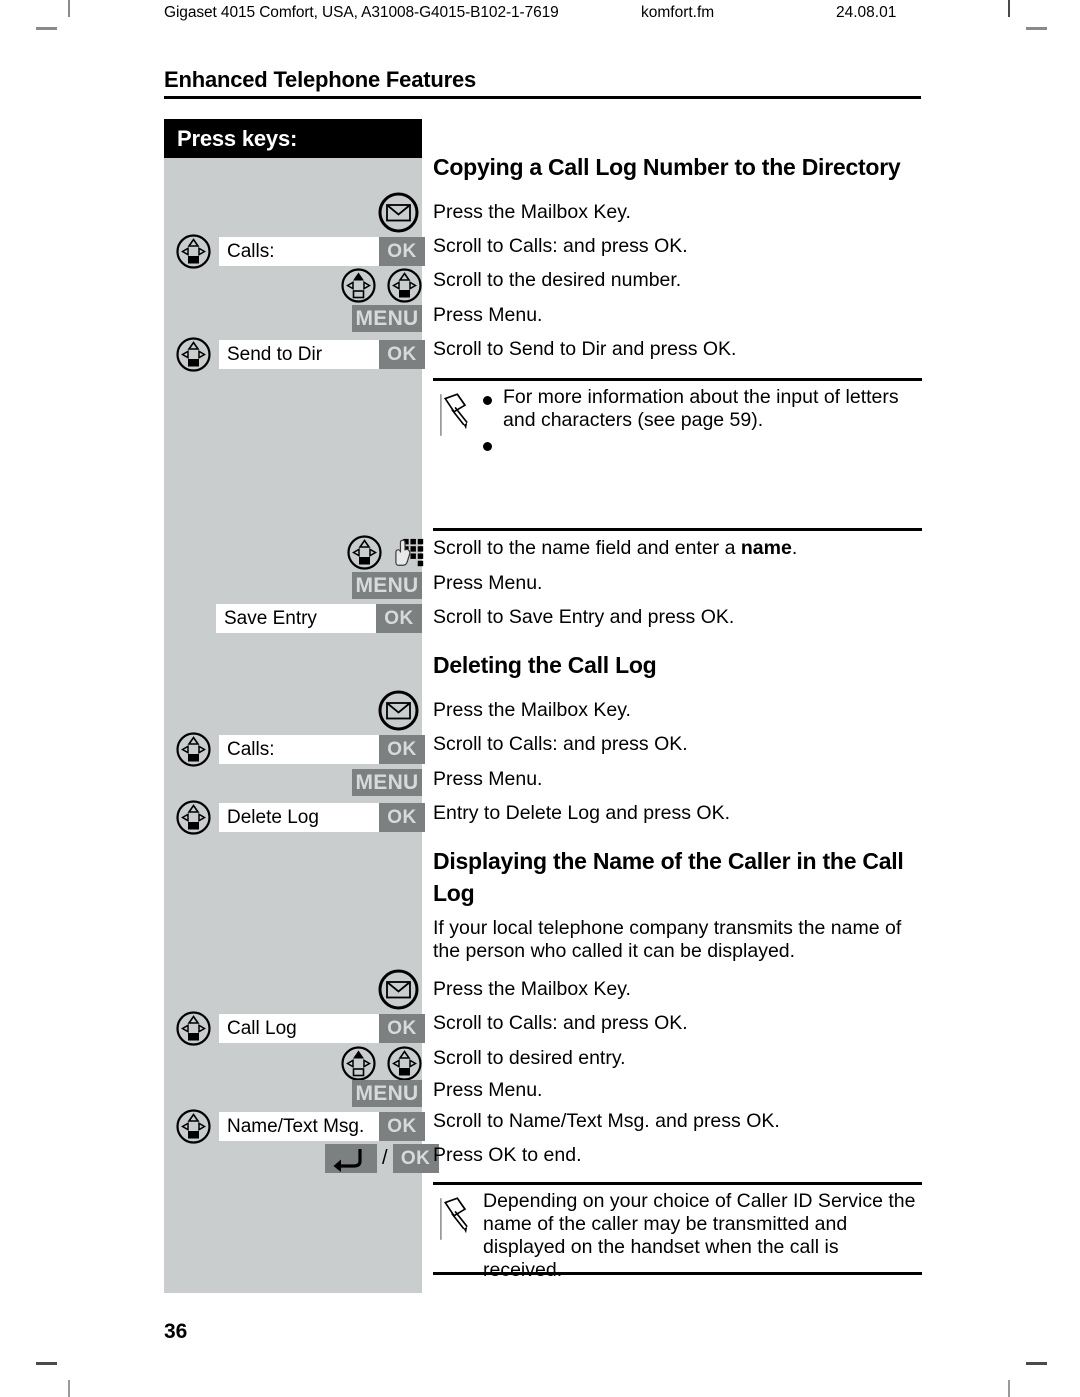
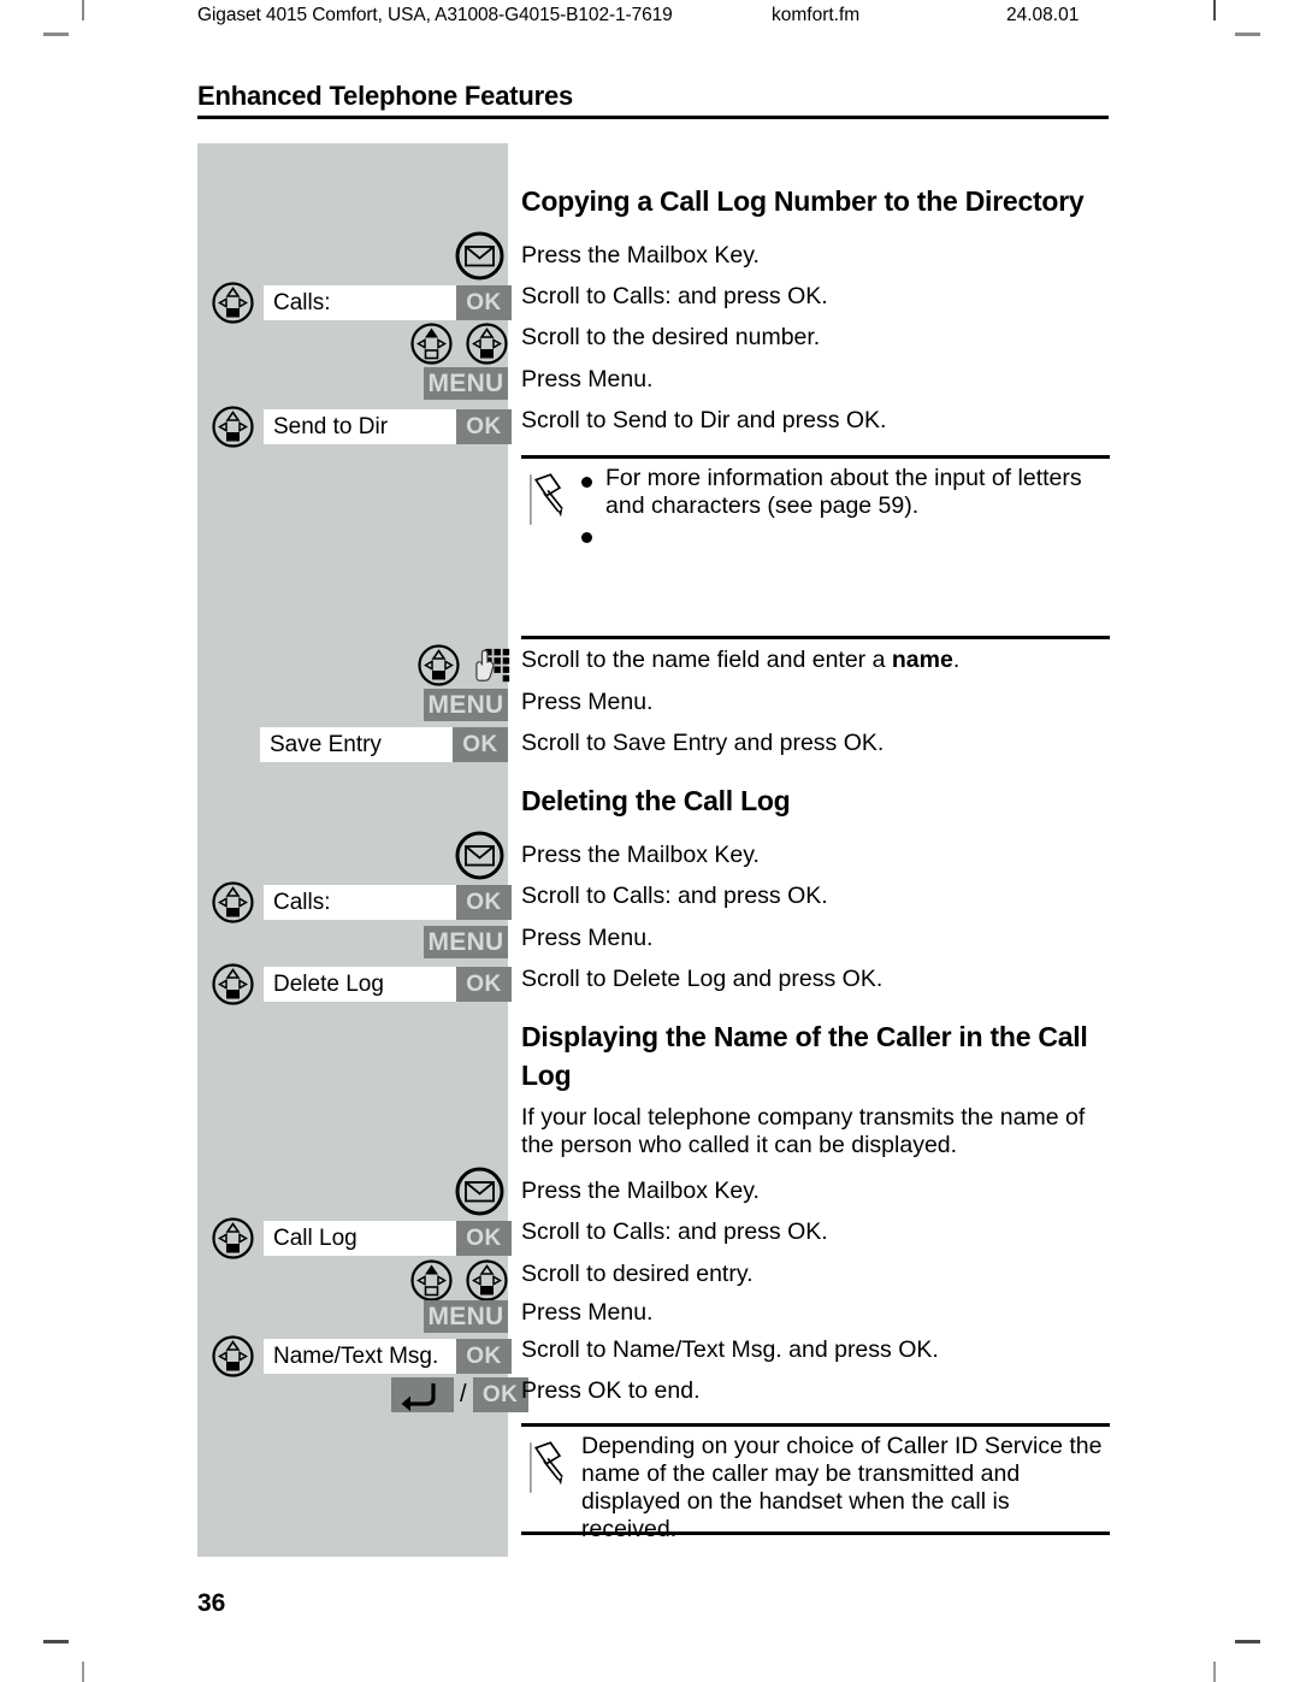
  Gigaset 4015 Comfort, USA, A31008-G4015-B102-1-7619
  komfort.fm
  24.08.01
  Enhanced Telephone Features
- Press keys:
  Calls:
  OK
  MENU
  Send to Dir
  OK
  MENU
  Save Entry
  OK
  Calls:
  OK
  MENU
  Delete Log
  OK
  Call Log
  OK
  MENU
  Name/Text Msg.
  OK
  /
  OK
  Copying a Call Log Number to the Directory
  Press the Mailbox Key.
  Scroll to Calls: and press OK.
  Scroll to the desired number.
  Press Menu.
  Scroll to Send to Dir and press OK.
  For more information about the input of letters and characters (see page 59).
  Scroll to the name field and enter a name.
  Press Menu.
  Scroll to Save Entry and press OK.
  Deleting the Call Log
  Press the Mailbox Key.
  Scroll to Calls: and press OK.
  Press Menu.
- Entry to Delete Log and press OK.
+ Scroll to Delete Log and press OK.
  Displaying the Name of the Caller in the Call Log
  If your local telephone company transmits the name of the person who called it can be displayed.
  Press the Mailbox Key.
  Scroll to Calls: and press OK.
  Scroll to desired entry.
  Press Menu.
  Scroll to Name/Text Msg. and press OK.
  Press OK to end.
  Depending on your choice of Caller ID Service the name of the caller may be transmitted and displayed on the handset when the call is received.
  36
